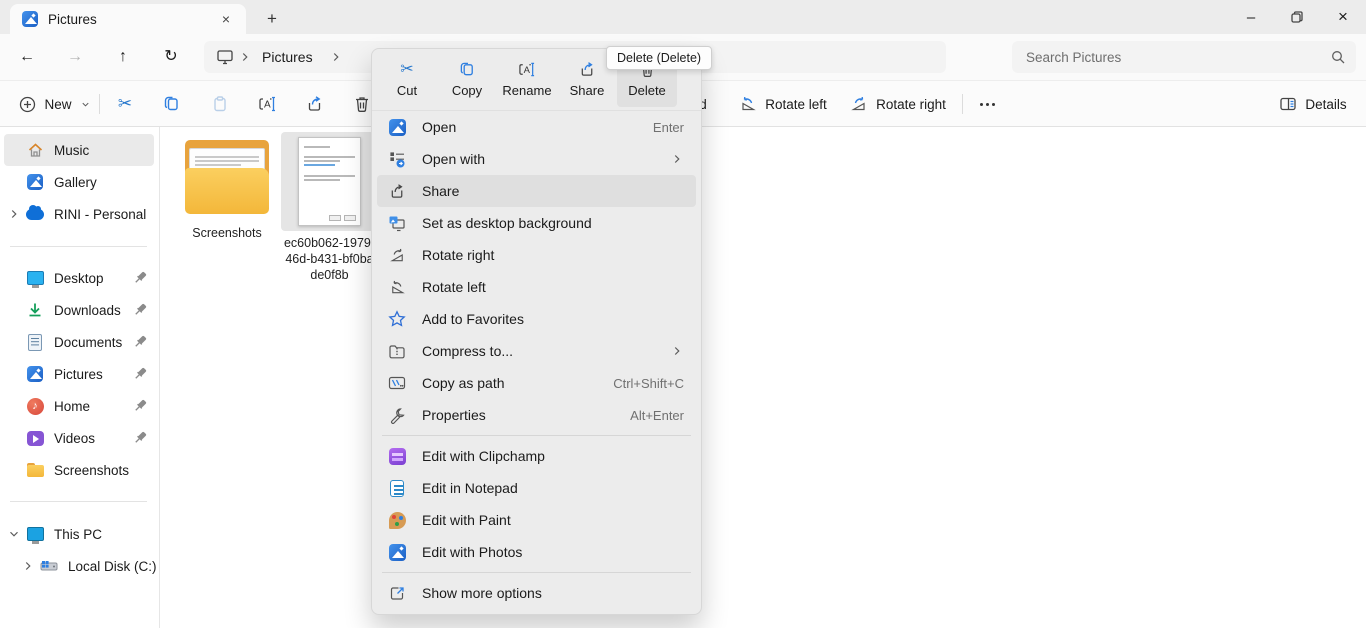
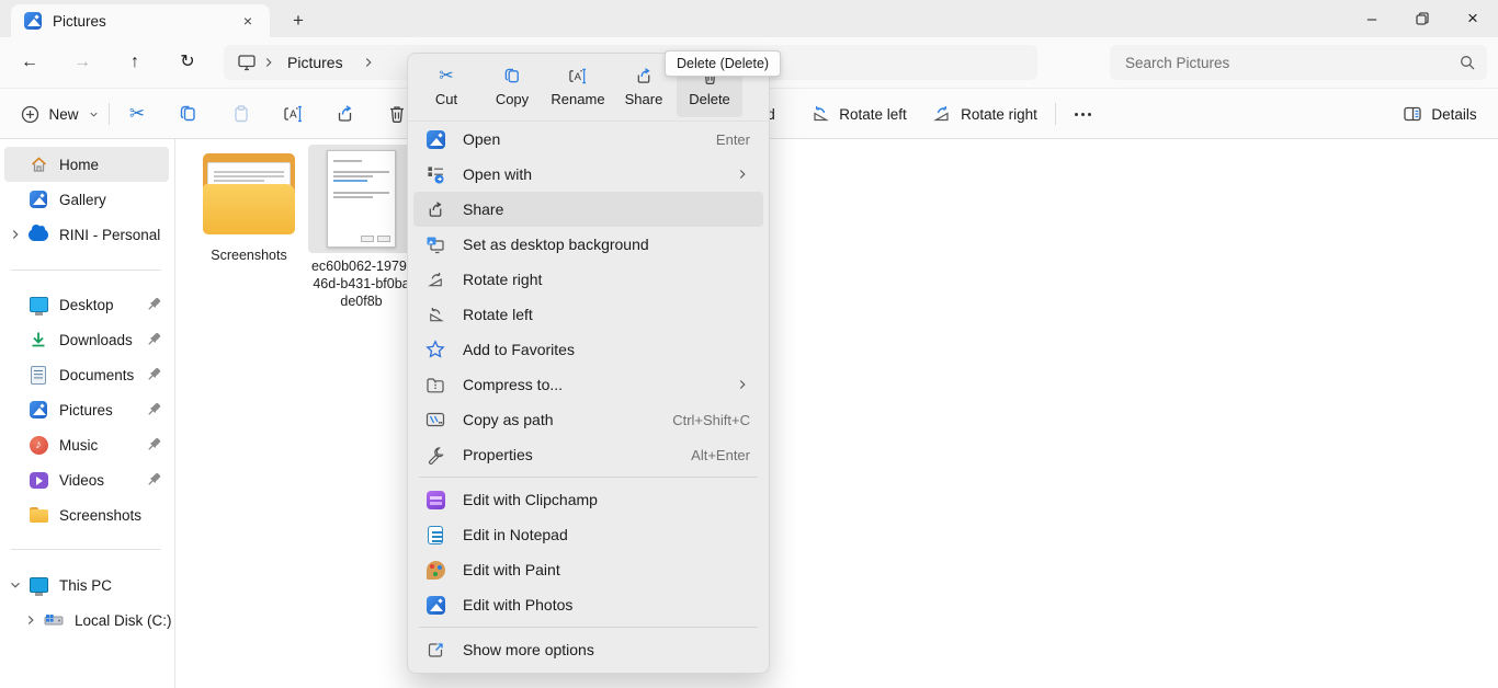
  Pictures
  ×
  +
  –
  ×
  ←
  →
  ↑
  ↻
  Pictures
  Search Pictures
  New
  ✂
  A
  Rotate left
  Rotate right
  Details
- Music
+ Home
  Gallery
  RINI - Personal
  Desktop
  Downloads
  Documents
  Pictures
  ♪
- Home
+ Music
  Videos
  Screenshots
  This PC
  Local Disk (C:)
  Screenshots
  ec60b062-1979
  46d-b431-bf0b
  de0f8b
  ✂
  Cut
  Copy
  A
  Rename
  Share
  Delete
  Open
  Enter
  Open with
  Share
  Set as desktop background
  Rotate right
  Rotate left
  Add to Favorites
  Compress to...
  Copy as path
  Ctrl+Shift+C
  Properties
  Alt+Enter
  Edit with Clipchamp
  Edit in Notepad
  Edit with Paint
  Edit with Photos
  Show more options
  Delete (Delete)
